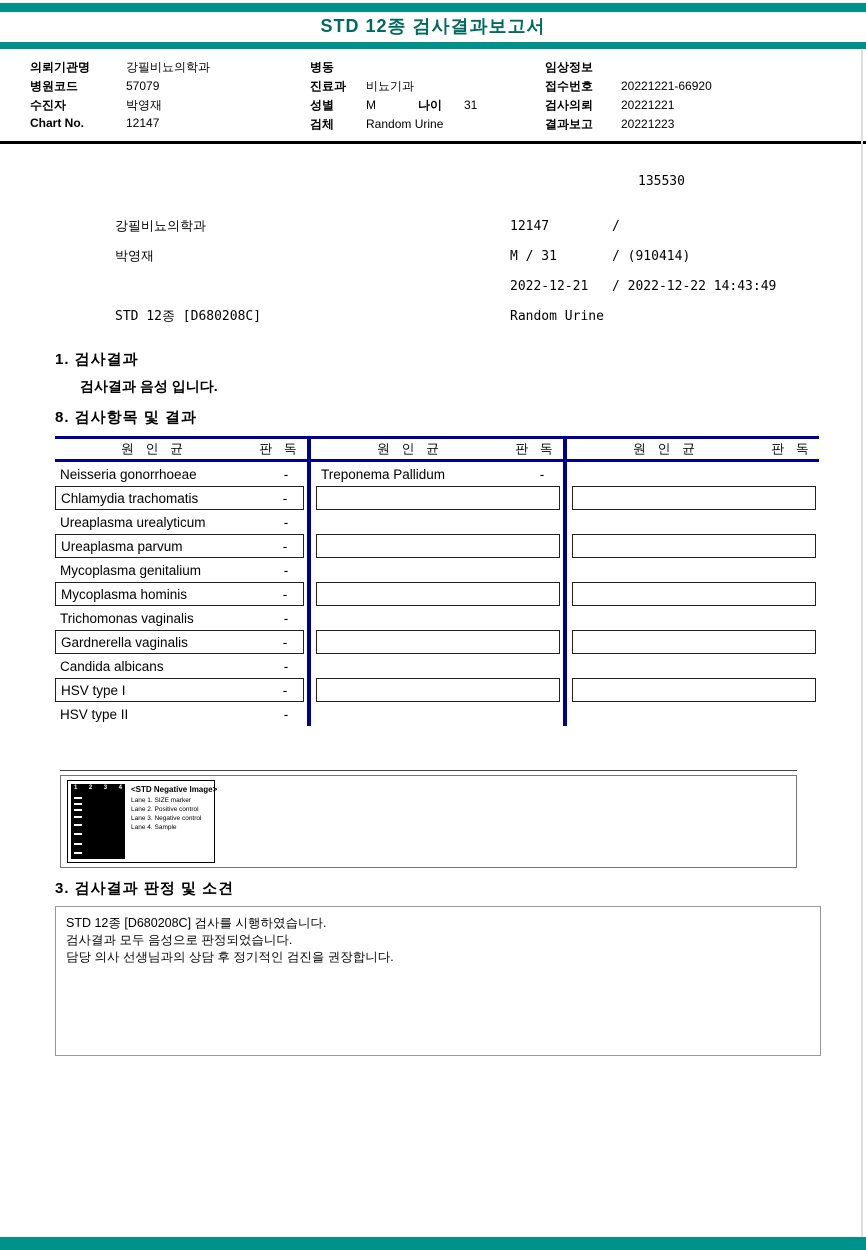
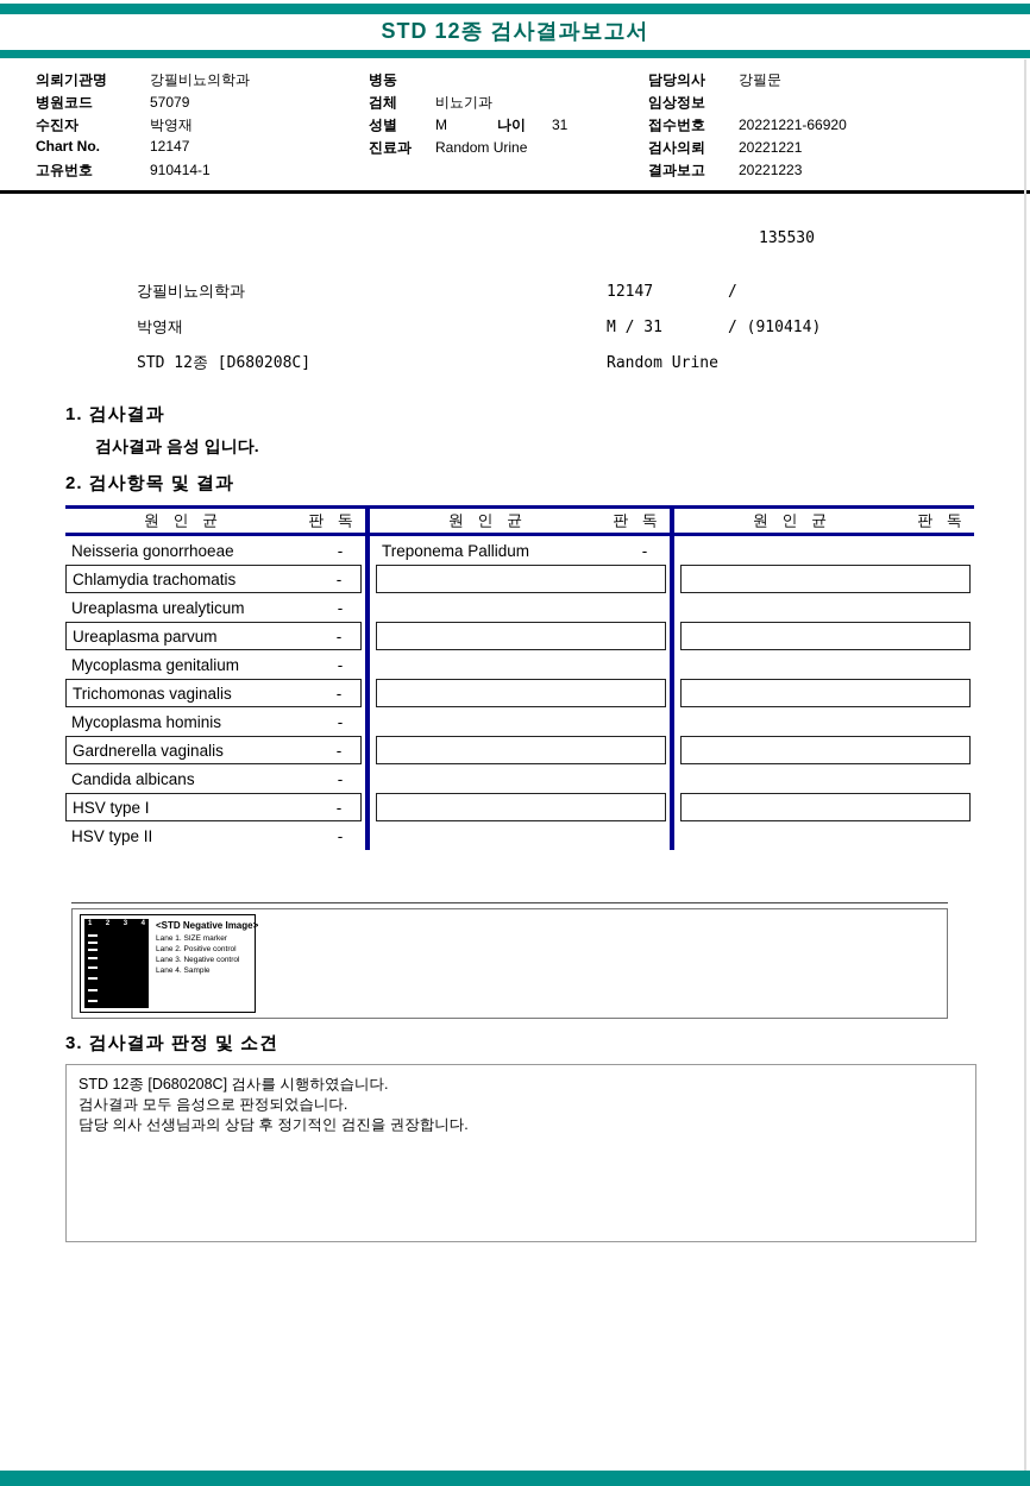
  STD 12종 검사결과보고서
  의뢰기관명
  강필비뇨의학과
  병원코드
  57079
  수진자
  박영재
  Chart No.
  12147
+ 고유번호
+ 910414-1
  병동
- 진료과
+ 검체
  비뇨기과
  성별
  M
  나이
  31
- 검체
+ 진료과
  Random Urine
+ 담당의사
+ 강필문
  임상정보
  접수번호
  20221221-66920
  검사의뢰
  20221221
  결과보고
  20221223
  135530
  강필비뇨의학과
  12147
  /
  박영재
  M / 31
  / (910414)
- 2022-12-21
- / 2022-12-22 14:43:49
  STD 12종 [D680208C]
  Random Urine
  1. 검사결과
  검사결과 음성 입니다.
- 8. 검사항목 및 결과
+ 2. 검사항목 및 결과
  원 인 균
  판 독
  Neisseria gonorrhoeae
  -
  Chlamydia trachomatis
  -
  Ureaplasma urealyticum
  -
  Ureaplasma parvum
  -
  Mycoplasma genitalium
  -
- Mycoplasma hominis
+ Trichomonas vaginalis
  -
- Trichomonas vaginalis
+ Mycoplasma hominis
  -
  Gardnerella vaginalis
  -
  Candida albicans
  -
  HSV type I
  -
  HSV type II
  -
  원 인 균
  판 독
  Treponema Pallidum
  -
  원 인 균
  판 독
  <STD Negative Image>
  3. 검사결과 판정 및 소견
  STD 12종 [D680208C] 검사를 시행하였습니다.
  검사결과 모두 음성으로 판정되었습니다.
  담당 의사 선생님과의 상담 후 정기적인 검진을 권장합니다.
